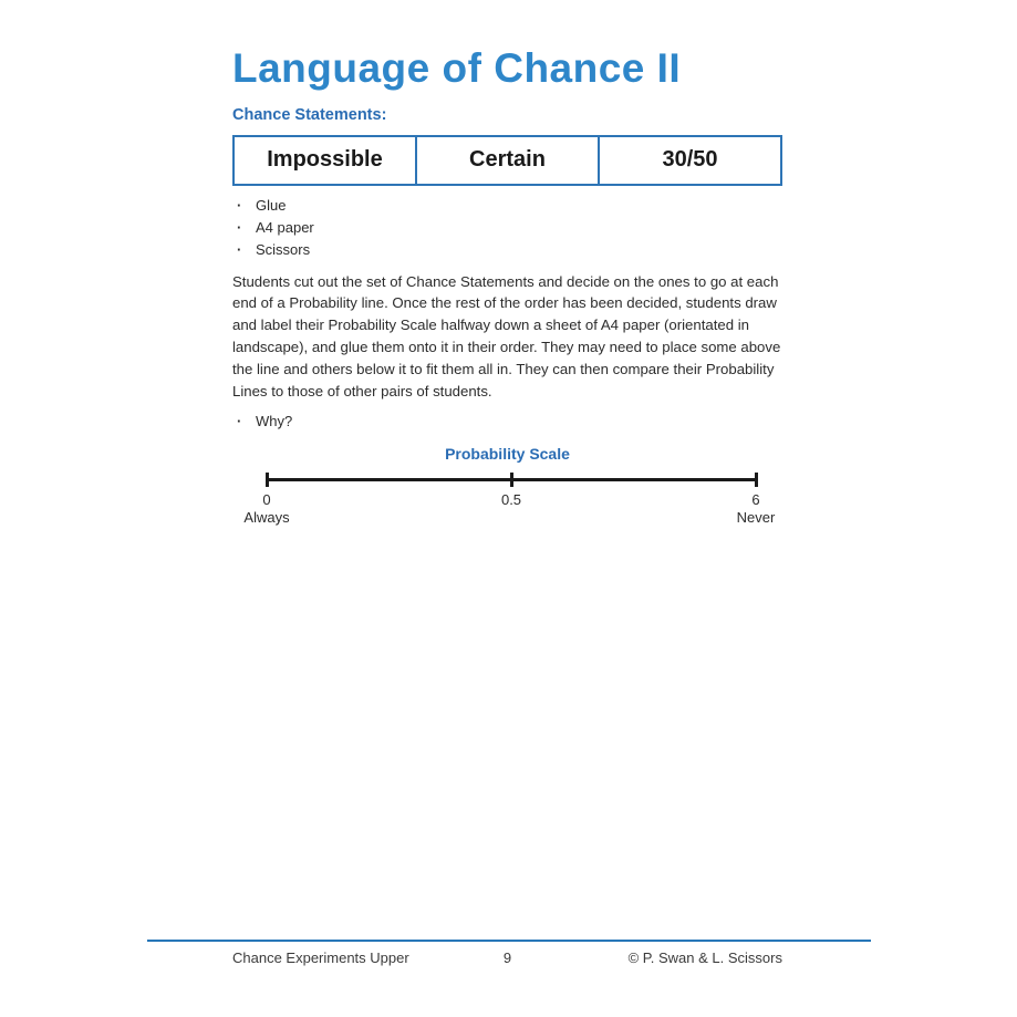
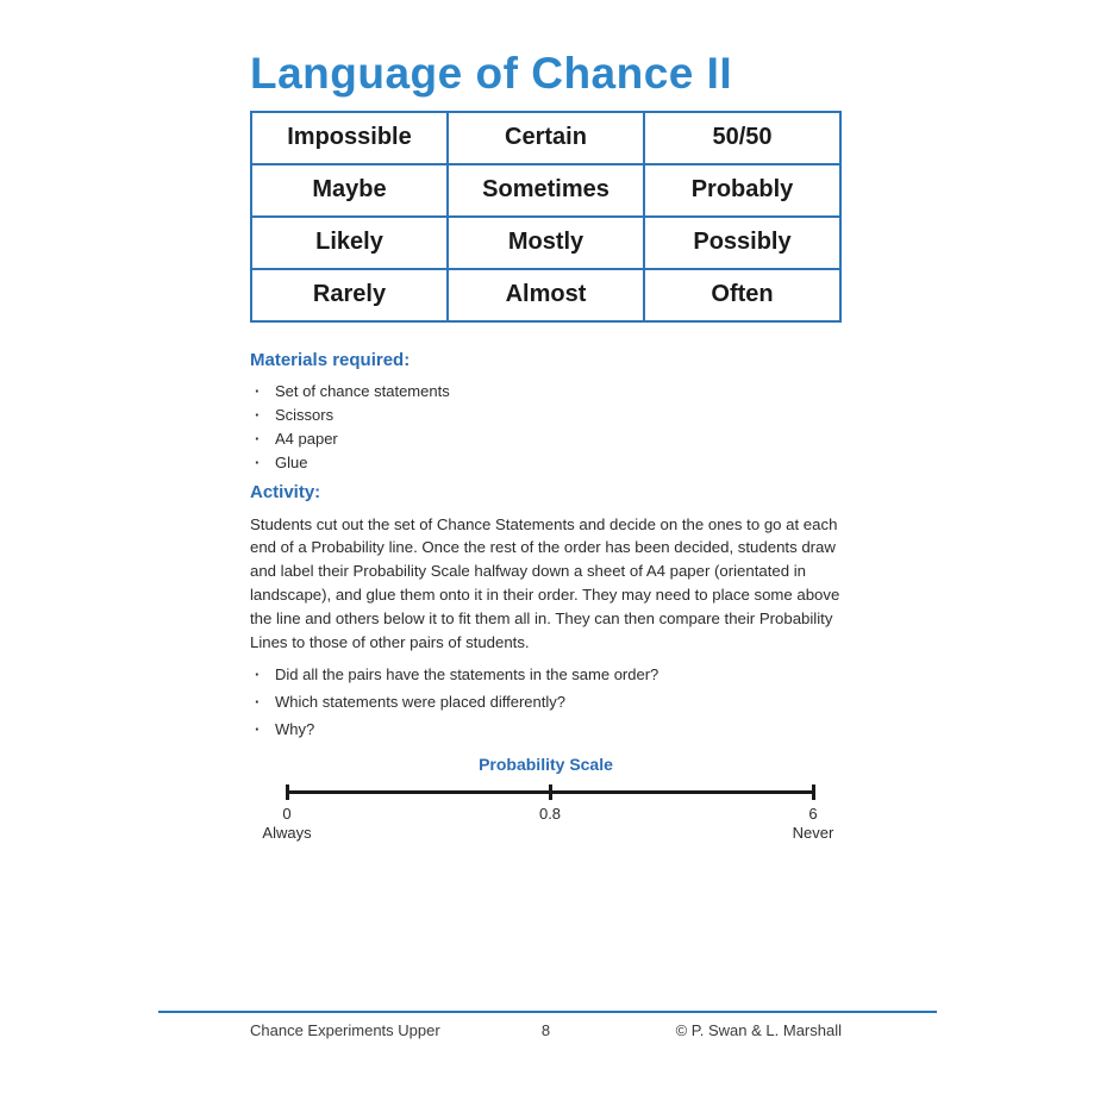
  Language of Chance II
- Chance Statements:
- Impossible	Certain	30/50
+ Impossible	Certain	50/50
+ Maybe	Sometimes	Probably
+ Likely	Mostly	Possibly
+ Rarely	Almost	Often
+ Materials required:
+ Set of chance statements
- Glue
+ Scissors
  A4 paper
- Scissors
+ Glue
+ Activity:
  Students cut out the set of Chance Statements and decide on the ones to go at each end of a Probability line. Once the rest of the order has been decided, students draw and label their Probability Scale halfway down a sheet of A4 paper (orientated in landscape), and glue them onto it in their order. They may need to place some above the line and others below it to fit them all in. They can then compare their Probability Lines to those of other pairs of students.
+ Did all the pairs have the statements in the same order?
+ Which statements were placed differently?
  Why?
  Probability Scale
  0
  Always
- 0.5
+ 0.8
  6
  Never
  Chance Experiments Upper
- 9
+ 8
- © P. Swan & L. Scissors
+ © P. Swan & L. Marshall
